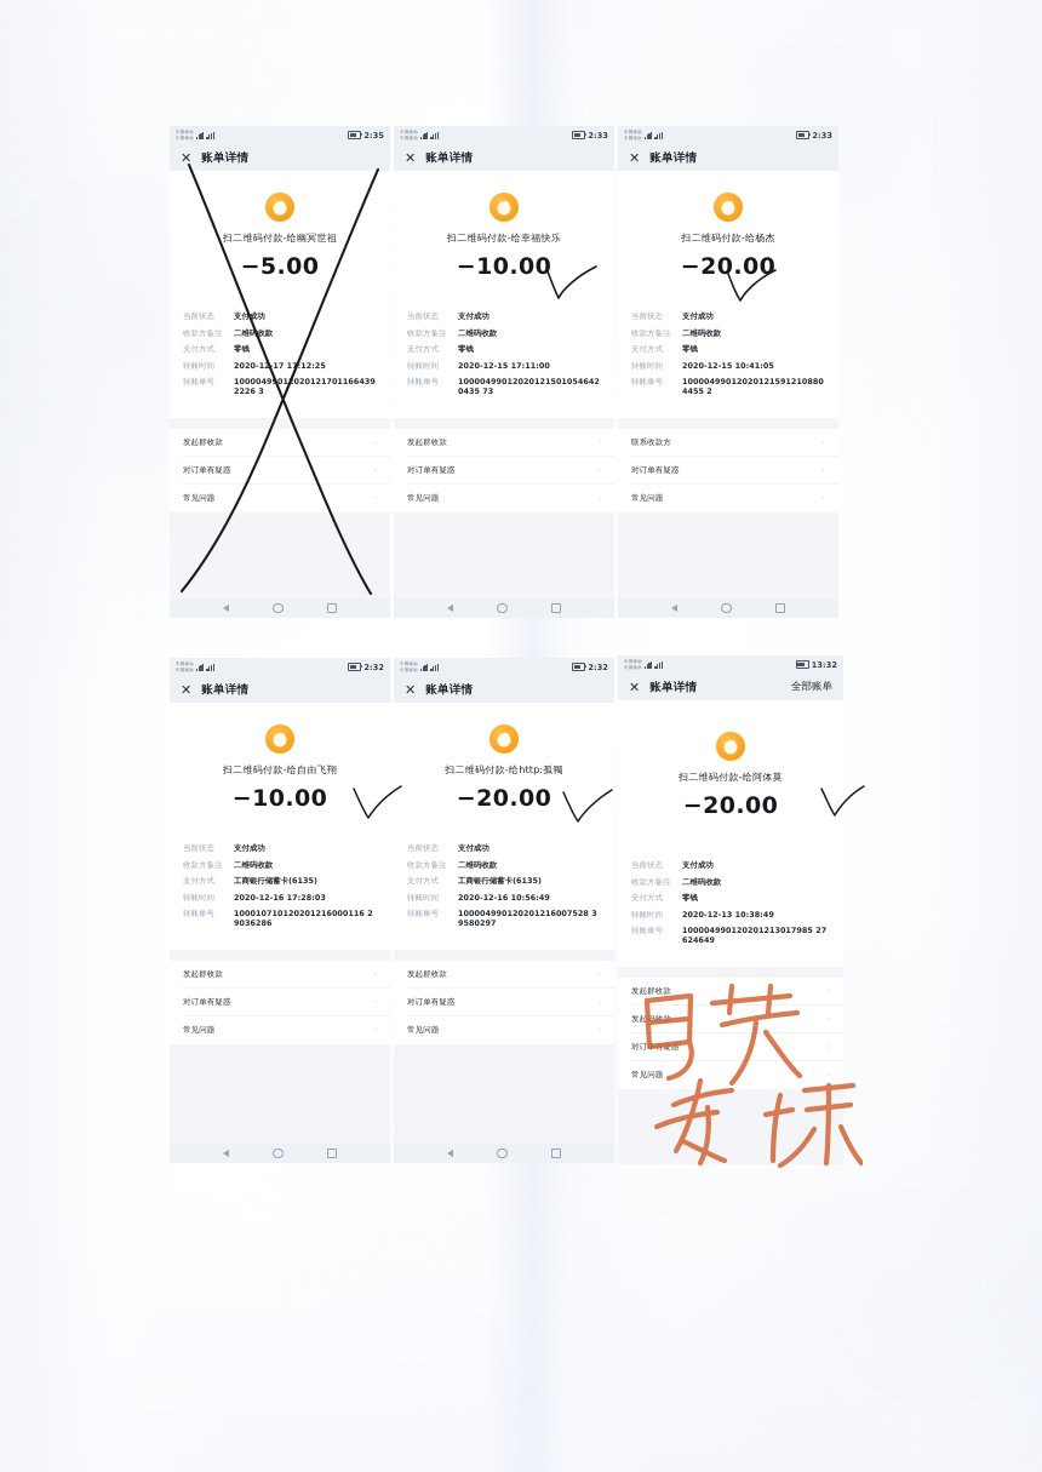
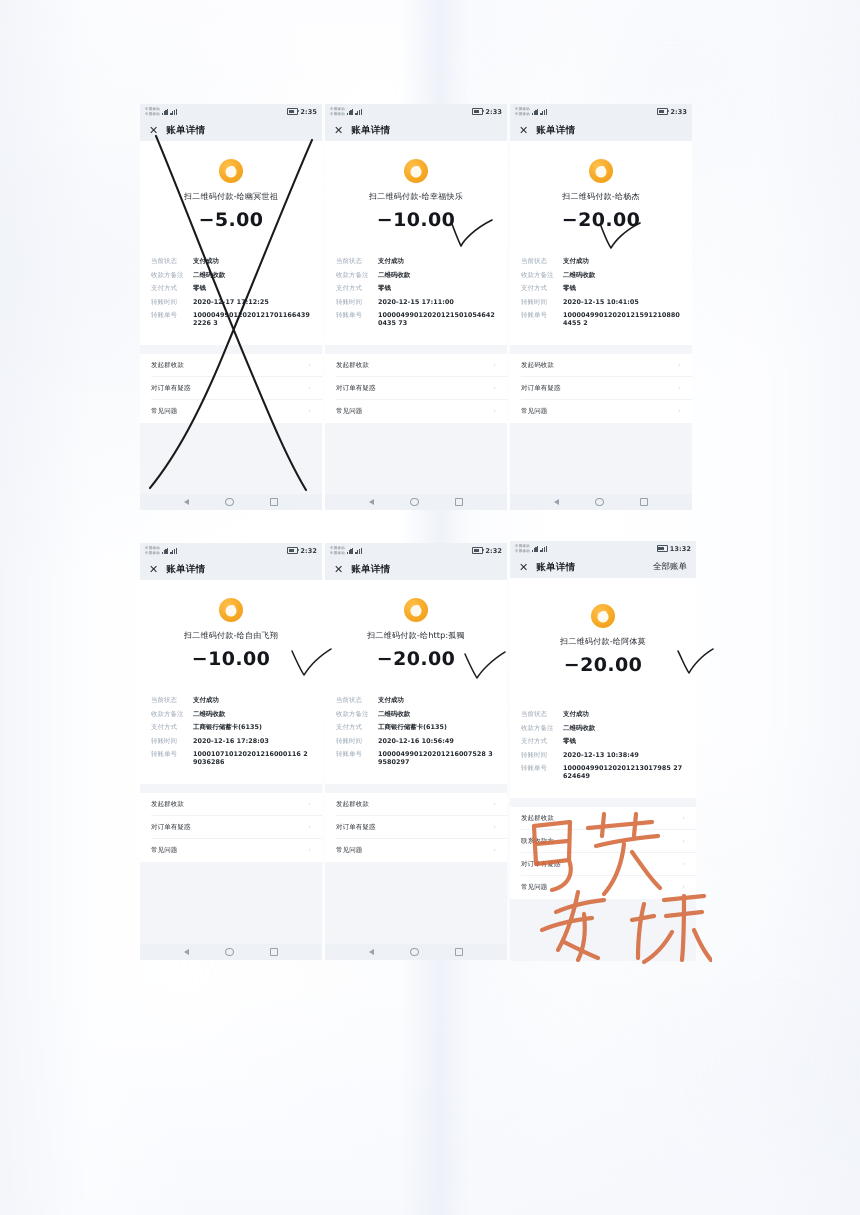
  2:35
  ✕
  账单详情
  扫二维码付款-给幽冥世祖
  −5.00
  当前状态
  支付成功
  收款方备注
  二维码收款
  支付方式
  零钱
  转账时间
  2020-12-17 17:12:25
  转账单号
  1000049010201217011664392226 3
  发起群收款
  ›
  对订单有疑惑
  ›
  常见问题
  ›
  2:33
  ✕
  账单详情
  扫二维码付款-给幸福快乐
  −10.00
  当前状态
  支付成功
  收款方备注
  二维码收款
  支付方式
  零钱
  转账时间
  2020-12-15 17:11:00
  转账单号
  100004990120201215010546420435 73
  发起群收款
  ›
  对订单有疑惑
  ›
  常见问题
  ›
  2:33
  ✕
  账单详情
  扫二维码付款-给杨杰
  −20.00
  当前状态
  支付成功
  收款方备注
  二维码收款
  支付方式
  零钱
  转账时间
  2020-12-15 10:41:05
  转账单号
  100004990120201215912108804455 2
- 联系收款方
+ 发起码收款
  ›
  对订单有疑惑
  ›
  常见问题
  ›
  2:32
  ✕
  账单详情
  扫二维码付款-给自由飞翔
  −10.00
  当前状态
  支付成功
  收款方备注
  二维码收款
  支付方式
  工商银行储蓄卡(6135)
  转账时间
  2020-12-16 17:28:03
  转账单号
  100010710120201216000116 29036286
  发起群收款
  ›
  对订单有疑惑
  ›
  常见问题
  ›
  2:32
  ✕
  账单详情
  扫二维码付款-给http:孤獨
  −20.00
  当前状态
  支付成功
  收款方备注
  二维码收款
  支付方式
  工商银行储蓄卡(6135)
  转账时间
  2020-12-16 10:56:49
  转账单号
  100004990120201216007528 39580297
  发起群收款
  ›
  对订单有疑惑
  ›
  常见问题
  ›
  13:32
  ✕
  账单详情
  全部账单
  扫二维码付款-给阿体莫
  −20.00
  当前状态
  支付成功
  收款方备注
  二维码收款
  支付方式
  零钱
  转账时间
  2020-12-13 10:38:49
  转账单号
  100004990120201213017985 27624649
  发起群收款
  ›
- 发起码收款
+ 联系收款方
  ›
  对订单有疑惑
  ›
  常见问题
  ›
